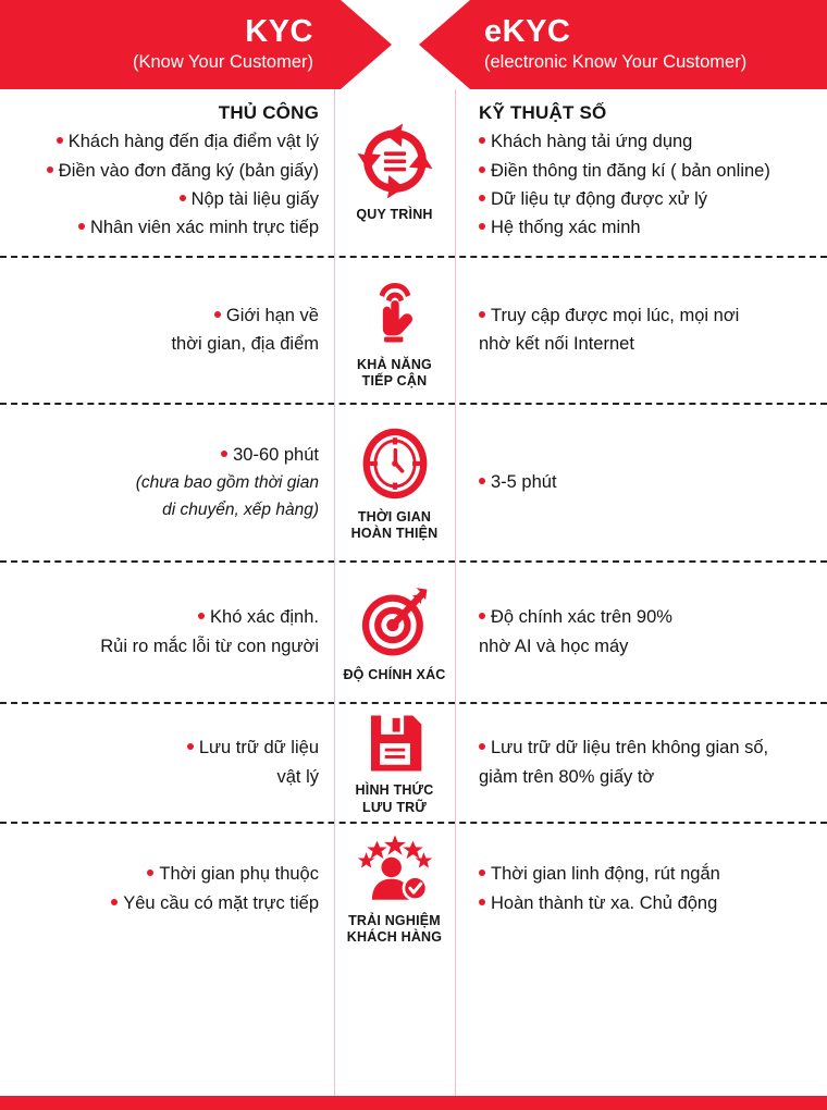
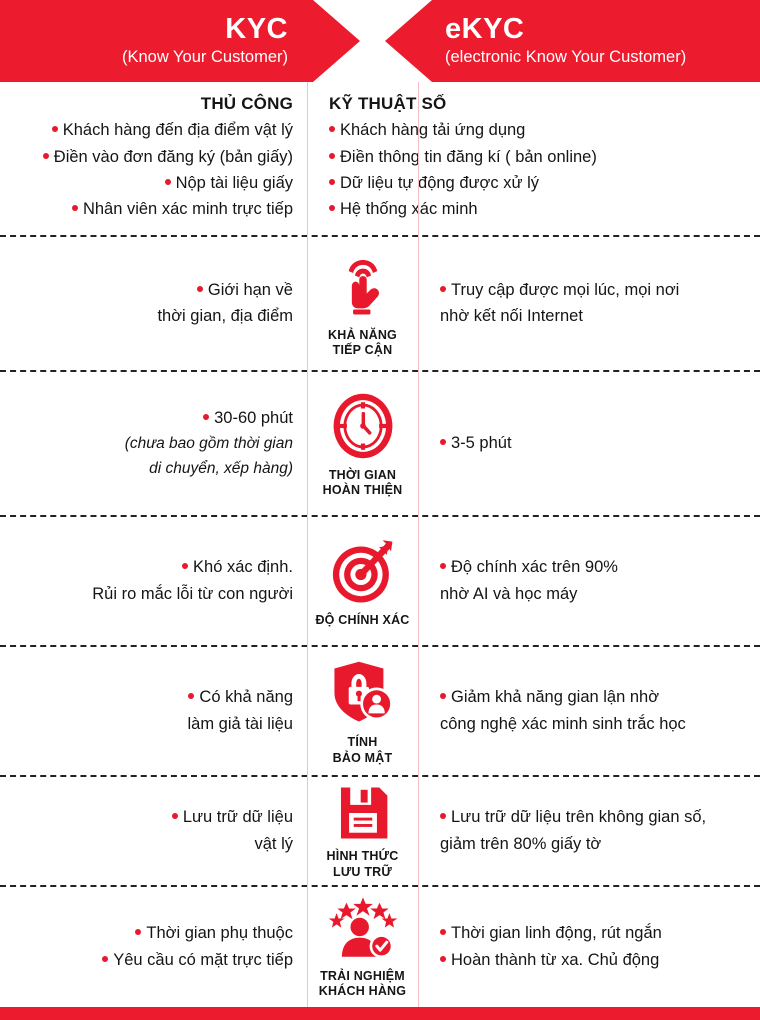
  KYC
  (Know Your Customer)
  eKYC
  (electronic Know Your Customer)
  THỦ CÔNG
  Khách hàng đến địa điểm vật lý
  Điền vào đơn đăng ký (bản giấy)
  Nộp tài liệu giấy
  Nhân viên xác minh trực tiếp
- QUY TRÌNH
  KỸ THUẬT SỐ
  Khách hàng tải ứng dụng
  Điền thông tin đăng kí ( bản online)
  Dữ liệu tự động được xử lý
  Hệ thống xác minh
  Giới hạn về
  thời gian, địa điểm
  KHẢ NĂNG
  TIẾP CẬN
  Truy cập được mọi lúc, mọi nơi
  nhờ kết nối Internet
  30-60 phút
  (chưa bao gồm thời gian
  di chuyển, xếp hàng)
  THỜI GIAN
  HOÀN THIỆN
  3-5 phút
  Khó xác định.
  Rủi ro mắc lỗi từ con người
  ĐỘ CHÍNH XÁC
  Độ chính xác trên 90%
  nhờ AI và học máy
+ Có khả năng
+ làm giả tài liệu
+ TÍNH
+ BẢO MẬT
+ Giảm khả năng gian lận nhờ
+ công nghệ xác minh sinh trắc học
  Lưu trữ dữ liệu
  vật lý
  HÌNH THỨC
  LƯU TRỮ
  Lưu trữ dữ liệu trên không gian số,
  giảm trên 80% giấy tờ
  Thời gian phụ thuộc
  Yêu cầu có mặt trực tiếp
  TRẢI NGHIỆM
  KHÁCH HÀNG
  Thời gian linh động, rút ngắn
  Hoàn thành từ xa. Chủ động
